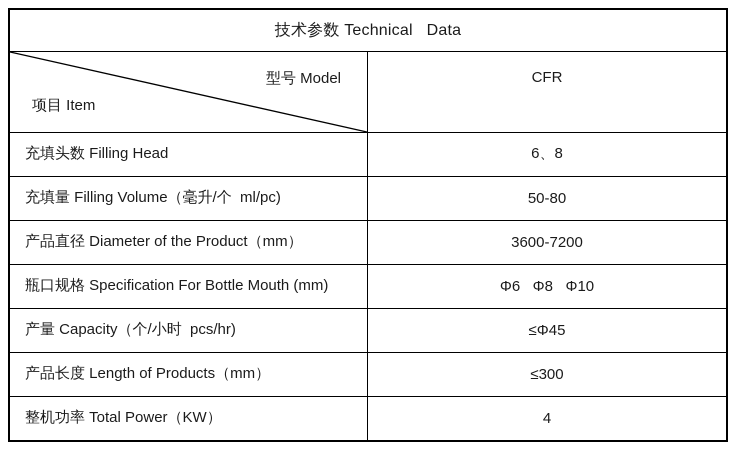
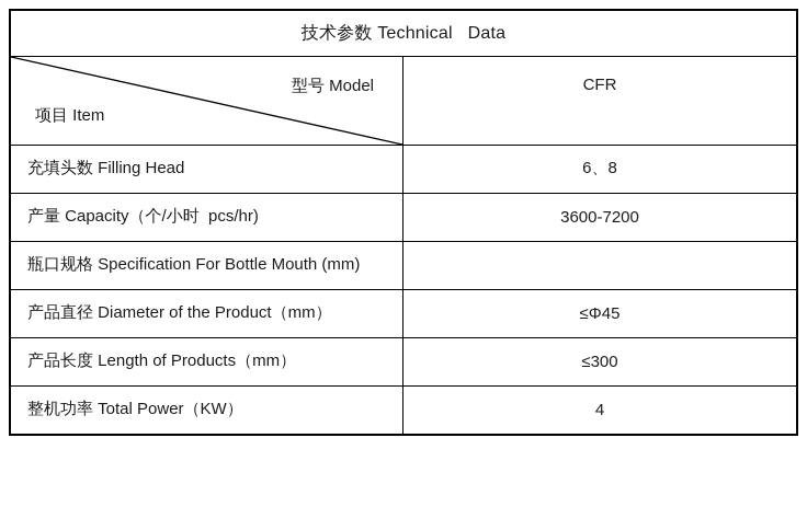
  技术参数 Technical Data
  型号 Model
  项目 Item
  CFR
  充填头数 Filling Head
  6、8
- 充填量 Filling Volume（毫升/个 ml/pc)
- 50-80
- 产品直径 Diameter of the Product（mm）
+ 产量 Capacity（个/小时 pcs/hr)
  3600-7200
  瓶口规格 Specification For Bottle Mouth (mm)
- Φ6 Φ8 Φ10
- 产量 Capacity（个/小时 pcs/hr)
+ 产品直径 Diameter of the Product（mm）
  ≤Φ45
  产品长度 Length of Products（mm）
  ≤300
  整机功率 Total Power（KW）
  4
